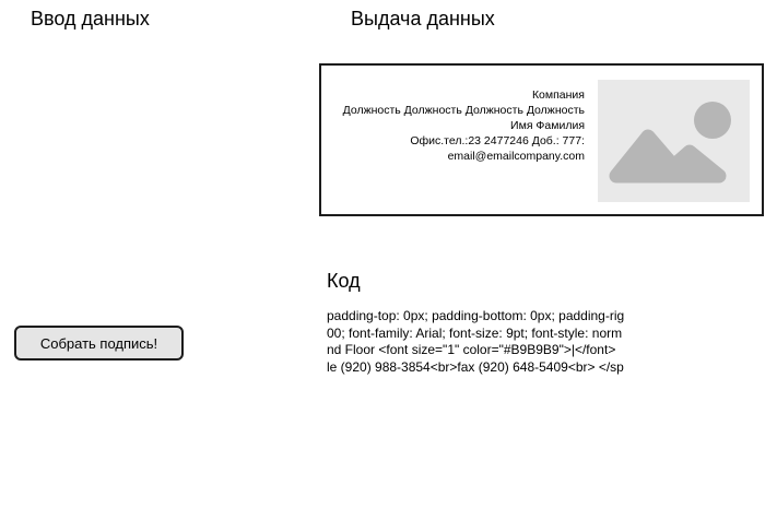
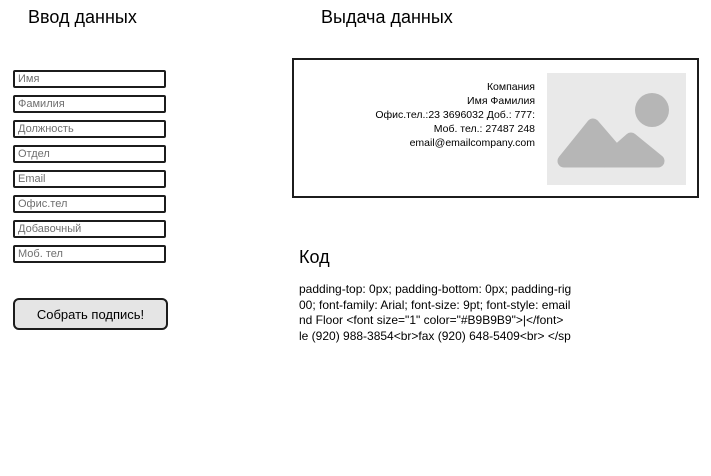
  Ввод данных
+ Имя
+ Фамилия
+ Должность
+ Отдел
+ Email
+ Офис.тел
+ Добавочный
+ Моб. тел
  Собрать подпись!
  Выдача данных
  Компания
- Должность Должность Должность Должность
  Имя Фамилия
- Офис.тел.:23 2477246 Доб.: 777:
+ Офис.тел.:23 3696032 Доб.: 777:
+ Моб. тел.: 27487 248
  email@emailcompany.com
  Код
  padding-top: 0px; padding-bottom: 0px; padding-rig
- 00; font-family: Arial; font-size: 9pt; font-style: norm
+ 00; font-family: Arial; font-size: 9pt; font-style: email
  nd Floor <font size="1" color="#B9B9B9">|</font>
  le (920) 988-3854<br>fax (920) 648-5409<br> </sp
